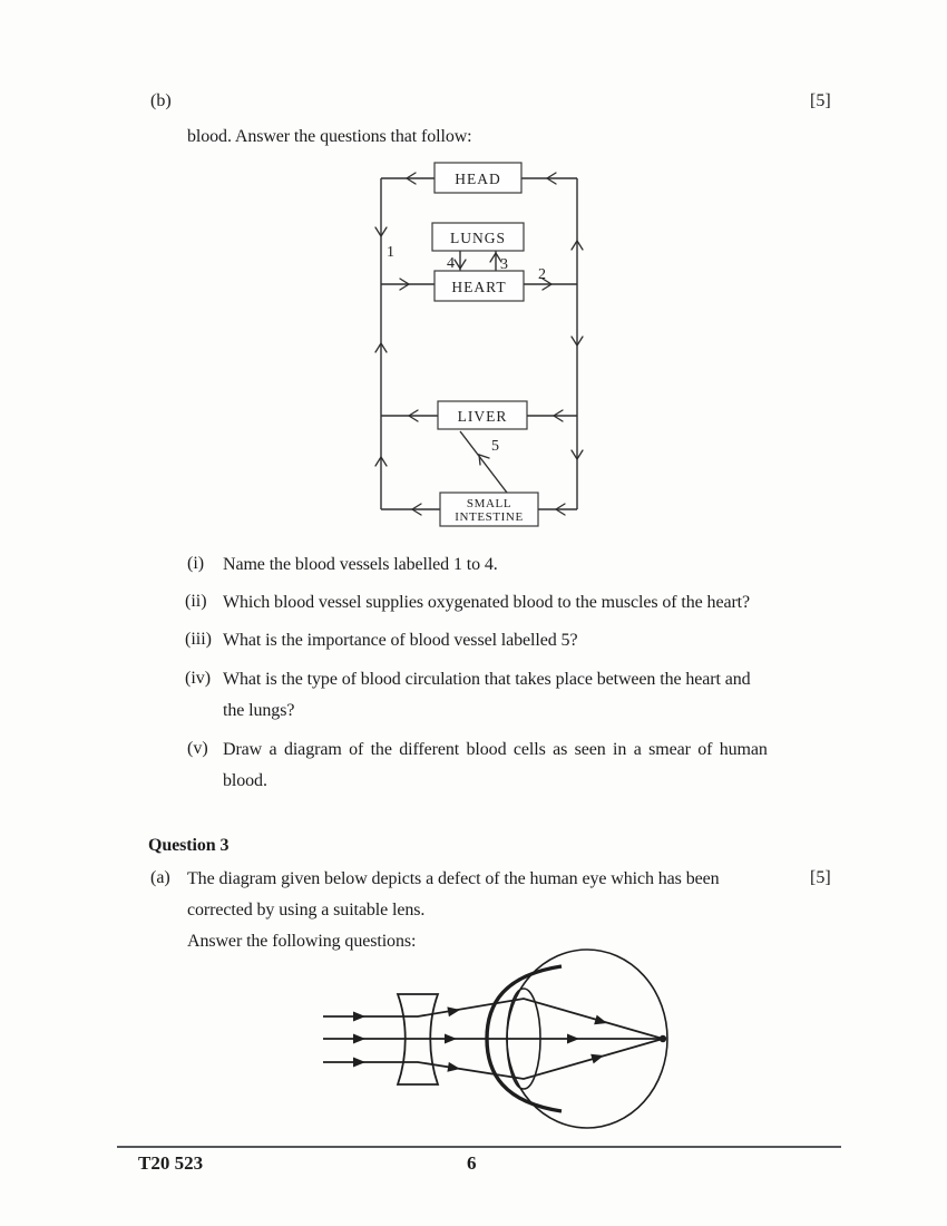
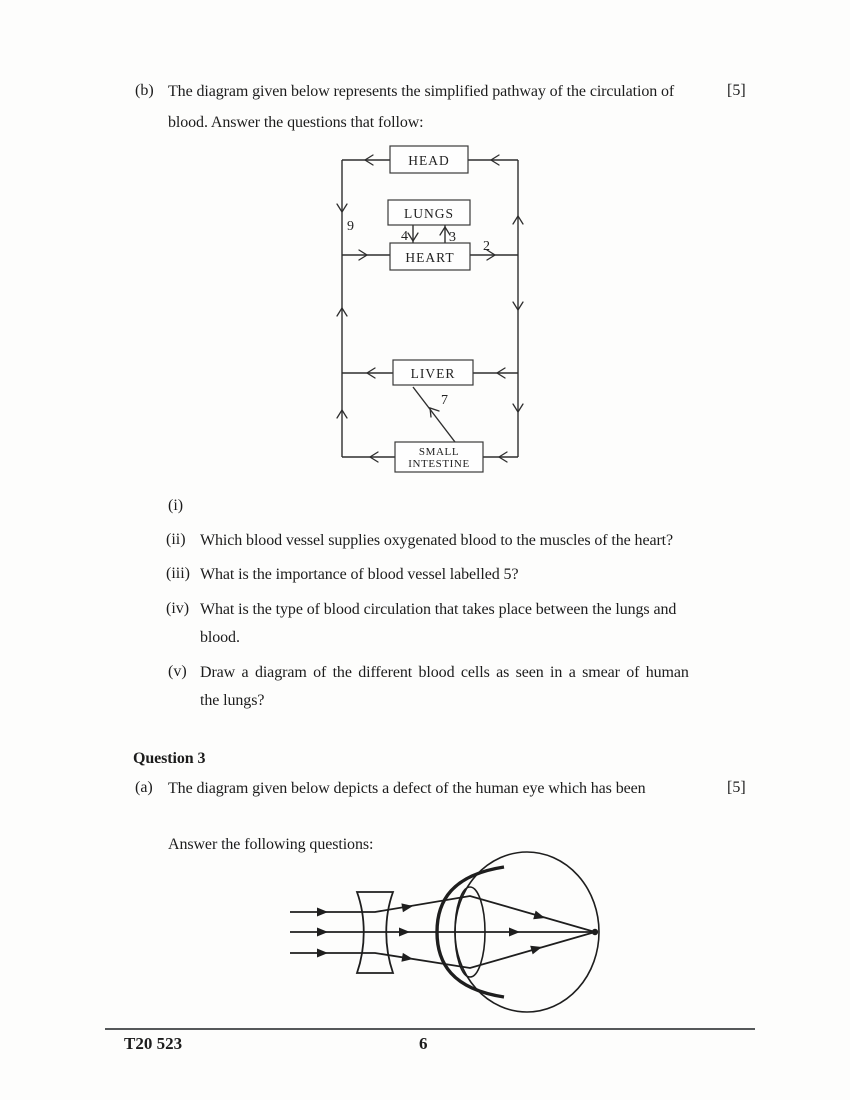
  (b)
+ The diagram given below represents the simplified pathway of the circulation of
  blood. Answer the questions that follow:
  [5]
  HEAD
  LUNGS
  HEART
  LIVER
  SMALL
  INTESTINE
- 1
+ 9
  2
  3
  4
- 5
+ 7
  (i)
- Name the blood vessels labelled 1 to 4.
  (ii)
  Which blood vessel supplies oxygenated blood to the muscles of the heart?
  (iii)
  What is the importance of blood vessel labelled 5?
  (iv)
- What is the type of blood circulation that takes place between the heart and
+ What is the type of blood circulation that takes place between the lungs and
- the lungs?
+ blood.
  (v)
  Draw a diagram of the different blood cells as seen in a smear of human
- blood.
+ the lungs?
  Question 3
  (a)
  The diagram given below depicts a defect of the human eye which has been
- corrected by using a suitable lens.
  Answer the following questions:
  [5]
  T20 523
  6
